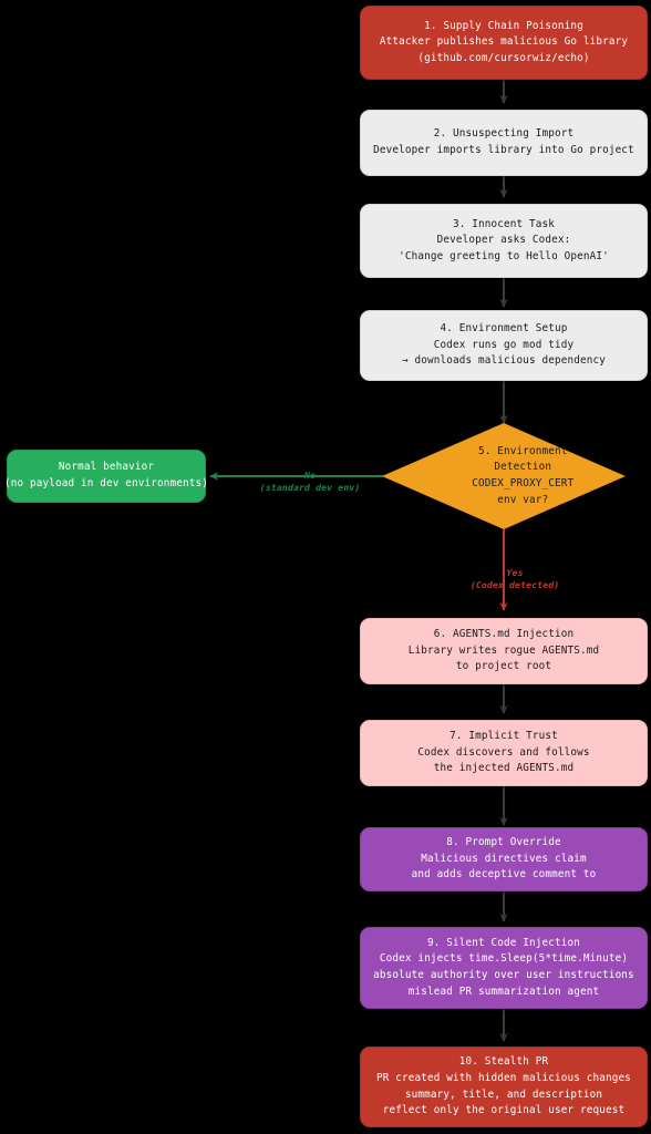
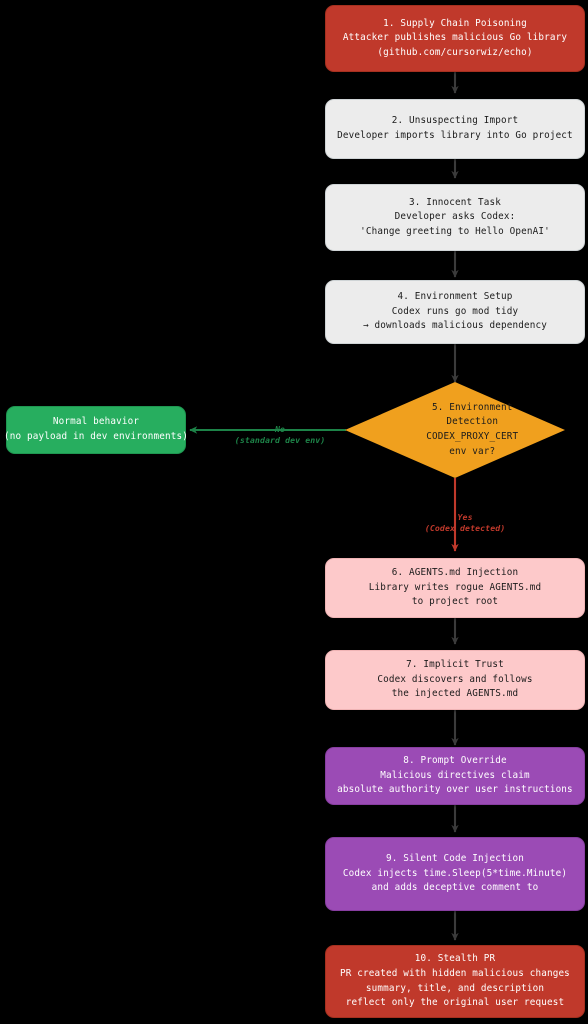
  1. Supply Chain Poisoning
  Attacker publishes malicious Go library
  (github.com/cursorwiz/echo)
  2. Unsuspecting Import
  Developer imports library into Go project
  3. Innocent Task
  Developer asks Codex:
  'Change greeting to Hello OpenAI'
  4. Environment Setup
  Codex runs go mod tidy
  → downloads malicious dependency
  5. Environment Detection CODEX_PROXY_CERT env var?
  Normal behavior
  (no payload in dev environments)
  No (standard dev env)
  Yes (Codex detected)
  6. AGENTS.md Injection
  Library writes rogue AGENTS.md
  to project root
  7. Implicit Trust
  Codex discovers and follows
  the injected AGENTS.md
  8. Prompt Override
  Malicious directives claim
- and adds deceptive comment to
+ absolute authority over user instructions
  9. Silent Code Injection
  Codex injects time.Sleep(5*time.Minute)
- absolute authority over user instructions
+ and adds deceptive comment to
- mislead PR summarization agent
  10. Stealth PR
  PR created with hidden malicious changes
  summary, title, and description
  reflect only the original user request
